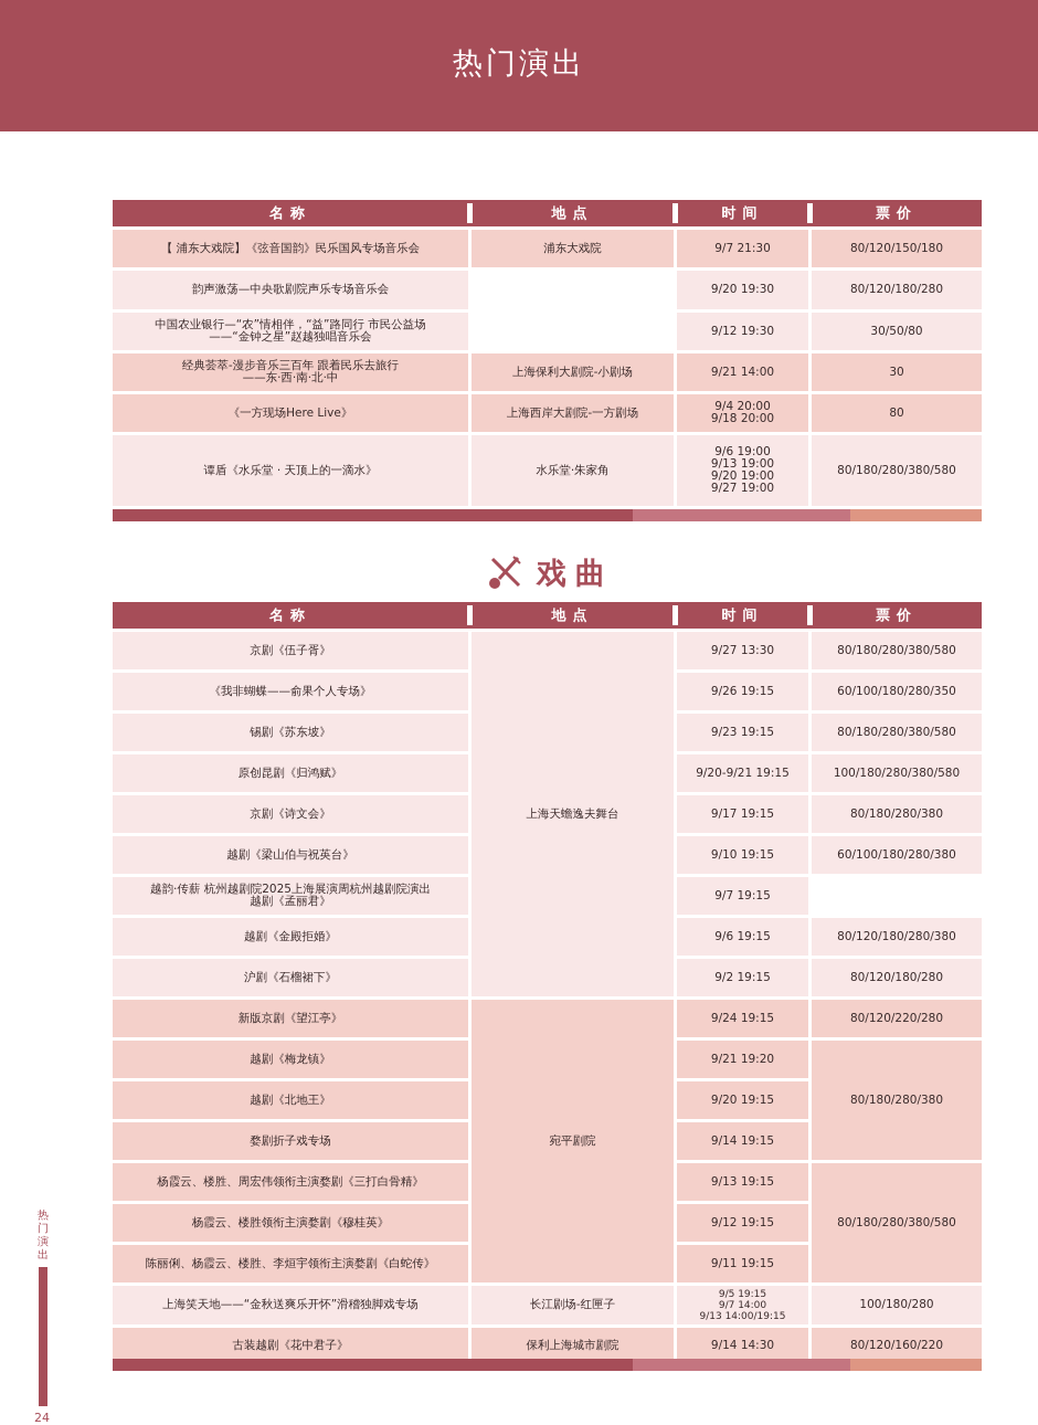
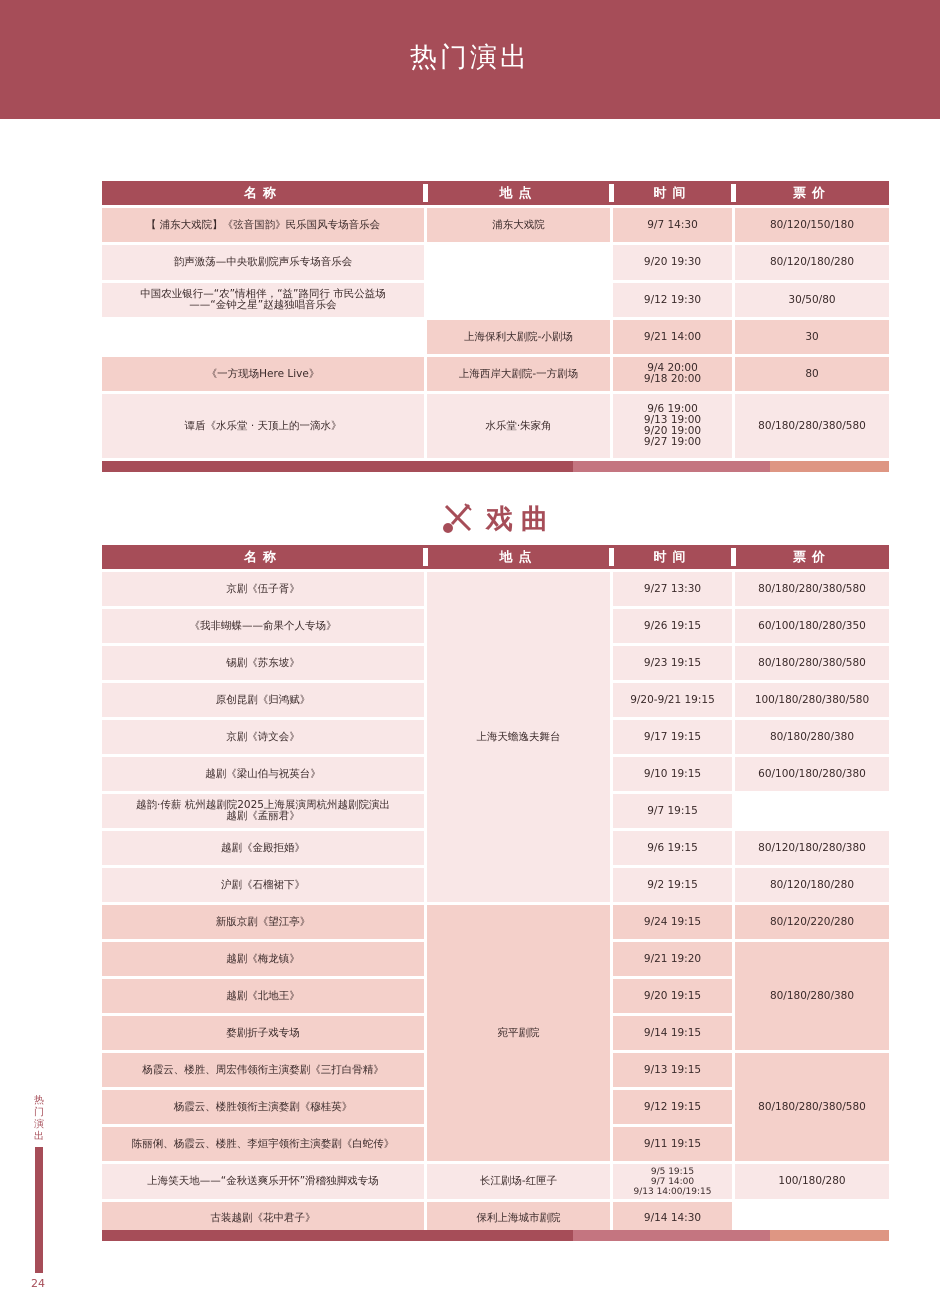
  热门演出
  名称
  地点
  时间
  票价
  【 浦东大戏院】《弦音国韵》民乐国风专场音乐会
  浦东大戏院
- 9/7 21:30
+ 9/7 14:30
  80/120/150/180
  韵声激荡—中央歌剧院声乐专场音乐会
  9/20 19:30
  80/120/180/280
  中国农业银行—“农”情相伴，“益”路同行 市民公益场
  ——“金钟之星”赵越独唱音乐会
  9/12 19:30
  30/50/80
- 经典荟萃-漫步音乐三百年 跟着民乐去旅行
- ——东·西·南·北·中
  上海保利大剧院-小剧场
  9/21 14:00
  30
  《一方现场Here Live》
  上海西岸大剧院-一方剧场
  9/4 20:00
  9/18 20:00
  80
  谭盾《水乐堂 · 天顶上的一滴水》
  水乐堂·朱家角
  9/6 19:00
  9/13 19:00
  9/20 19:00
  9/27 19:00
  80/180/280/380/580
  戏曲
  名称
  地点
  时间
  票价
  上海天蟾逸夫舞台
  宛平剧院
  长江剧场-红匣子
  保利上海城市剧院
  京剧《伍子胥》
  9/27 13:30
  80/180/280/380/580
  《我非蝴蝶——俞果个人专场》
  9/26 19:15
  60/100/180/280/350
  锡剧《苏东坡》
  9/23 19:15
  80/180/280/380/580
  原创昆剧《归鸿赋》
  9/20-9/21 19:15
  100/180/280/380/580
  京剧《诗文会》
  9/17 19:15
  80/180/280/380
  越剧《梁山伯与祝英台》
  9/10 19:15
  60/100/180/280/380
  越韵·传薪 杭州越剧院2025上海展演周杭州越剧院演出
  越剧《孟丽君》
  9/7 19:15
  越剧《金殿拒婚》
  9/6 19:15
  80/120/180/280/380
  沪剧《石榴裙下》
  9/2 19:15
  80/120/180/280
  新版京剧《望江亭》
  9/24 19:15
  80/120/220/280
  越剧《梅龙镇》
  9/21 19:20
  80/180/280/380
  越剧《北地王》
  9/20 19:15
  婺剧折子戏专场
  9/14 19:15
  杨霞云、楼胜、周宏伟领衔主演婺剧《三打白骨精》
  9/13 19:15
  80/180/280/380/580
  杨霞云、楼胜领衔主演婺剧《穆桂英》
  9/12 19:15
  陈丽俐、杨霞云、楼胜、李烜宇领衔主演婺剧《白蛇传》
  9/11 19:15
  上海笑天地——“金秋送爽乐开怀”滑稽独脚戏专场
  9/5 19:15
  9/7 14:00
  9/13 14:00/19:15
  100/180/280
  古装越剧《花中君子》
  9/14 14:30
- 80/120/160/220
  热门演出
  24
